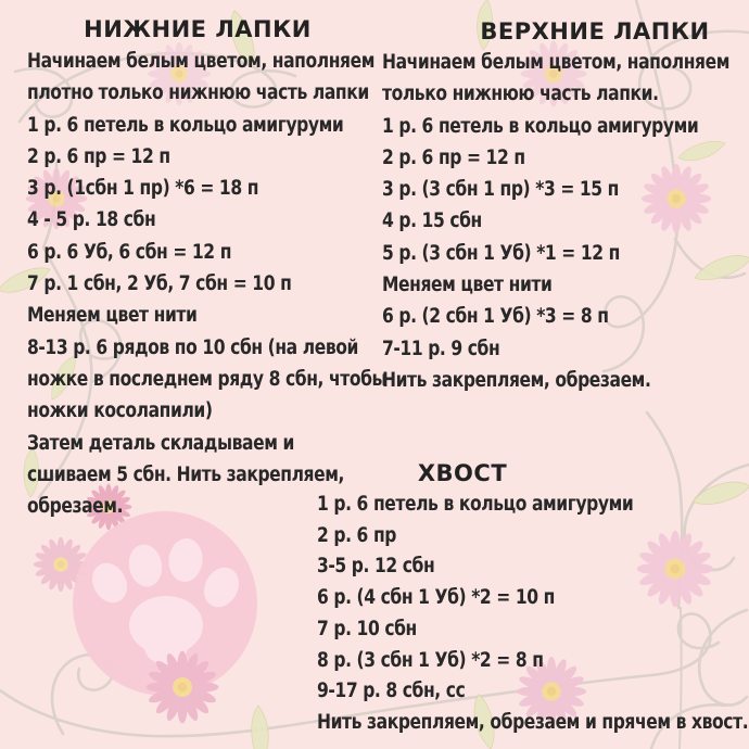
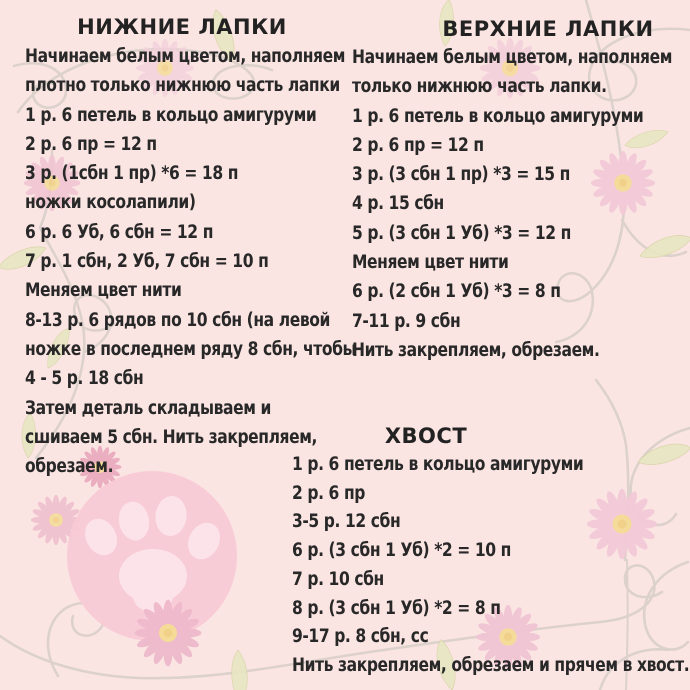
  НИЖНИЕ ЛАПКИ
  ВЕРХНИЕ ЛАПКИ
  ХВОСТ
  Начинаем белым цветом, наполняем
  плотно только нижнюю часть лапки
  1 р. 6 петель в кольцо амигуруми
  2 р. 6 пр = 12 п
  3 р. (1сбн 1 пр) *6 = 18 п
- 4 - 5 р. 18 сбн
+ ножки косолапили)
  6 р. 6 Уб, 6 сбн = 12 п
  7 р. 1 сбн, 2 Уб, 7 сбн = 10 п
  Меняем цвет нити
  8-13 р. 6 рядов по 10 сбн (на левой
  ножке в последнем ряду 8 сбн, чтобы
- ножки косолапили)
+ 4 - 5 р. 18 сбн
  Затем деталь складываем и
  сшиваем 5 сбн. Нить закрепляем,
  обрезаем.
  Начинаем белым цветом, наполняем
  только нижнюю часть лапки.
  1 р. 6 петель в кольцо амигуруми
  2 р. 6 пр = 12 п
  3 р. (3 сбн 1 пр) *3 = 15 п
  4 р. 15 сбн
- 5 р. (3 сбн 1 Уб) *1 = 12 п
+ 5 р. (3 сбн 1 Уб) *3 = 12 п
  Меняем цвет нити
  6 р. (2 сбн 1 Уб) *3 = 8 п
  7-11 р. 9 сбн
  Нить закрепляем, обрезаем.
  1 р. 6 петель в кольцо амигуруми
  2 р. 6 пр
  3-5 р. 12 сбн
- 6 р. (4 сбн 1 Уб) *2 = 10 п
+ 6 р. (3 сбн 1 Уб) *2 = 10 п
  7 р. 10 сбн
  8 р. (3 сбн 1 Уб) *2 = 8 п
  9-17 р. 8 сбн, сс
  Нить закрепляем, обрезаем и прячем в хвост.
